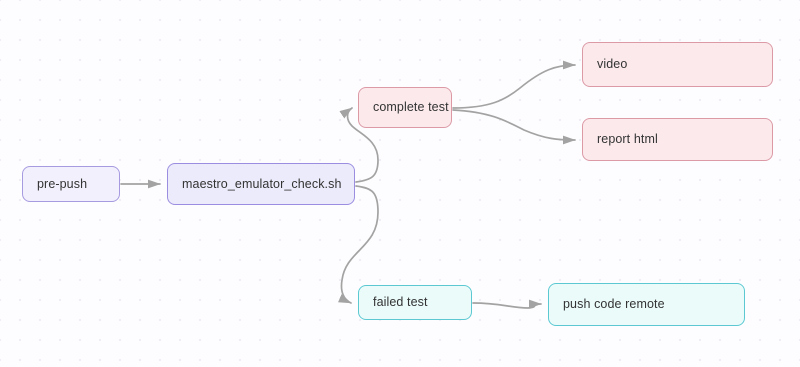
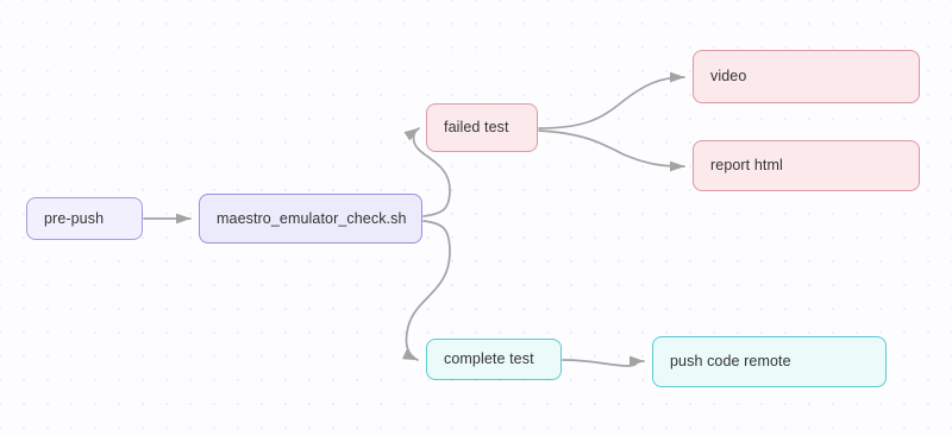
  pre-push
  maestro_emulator_check.sh
- complete test
+ failed test
  video
  report html
- failed test
+ complete test
  push code remote
